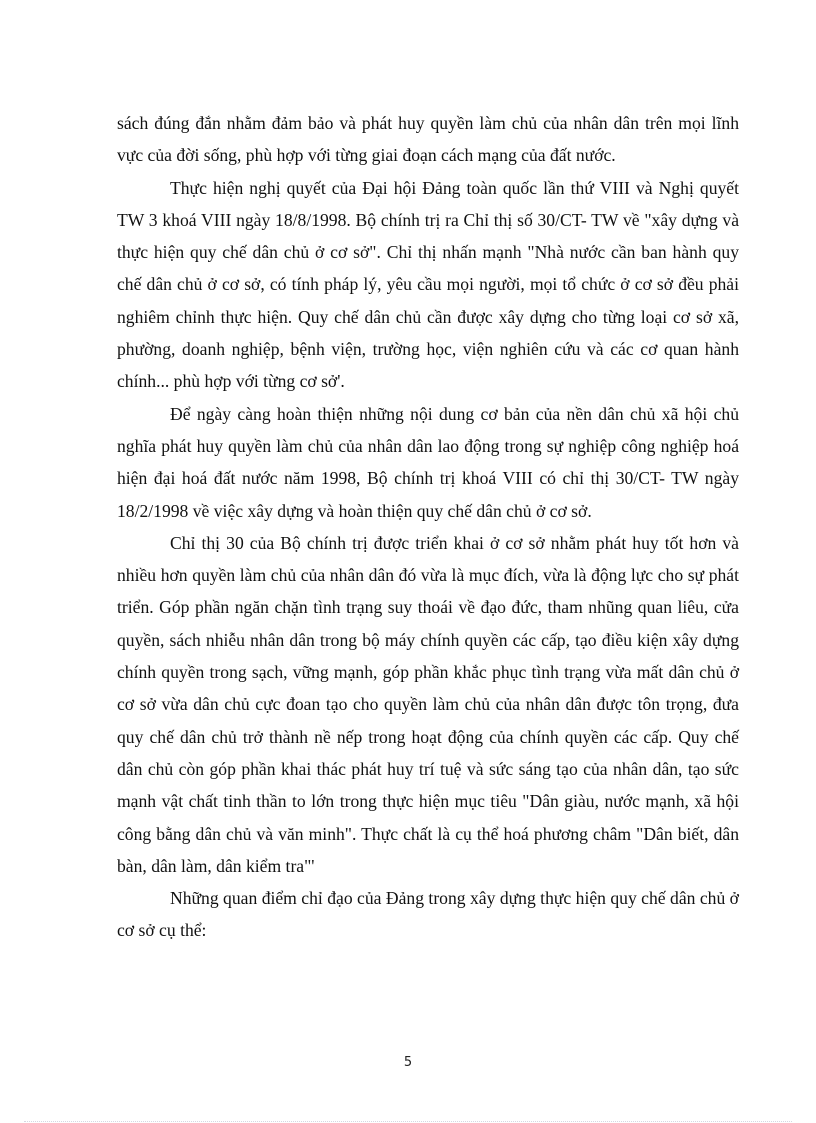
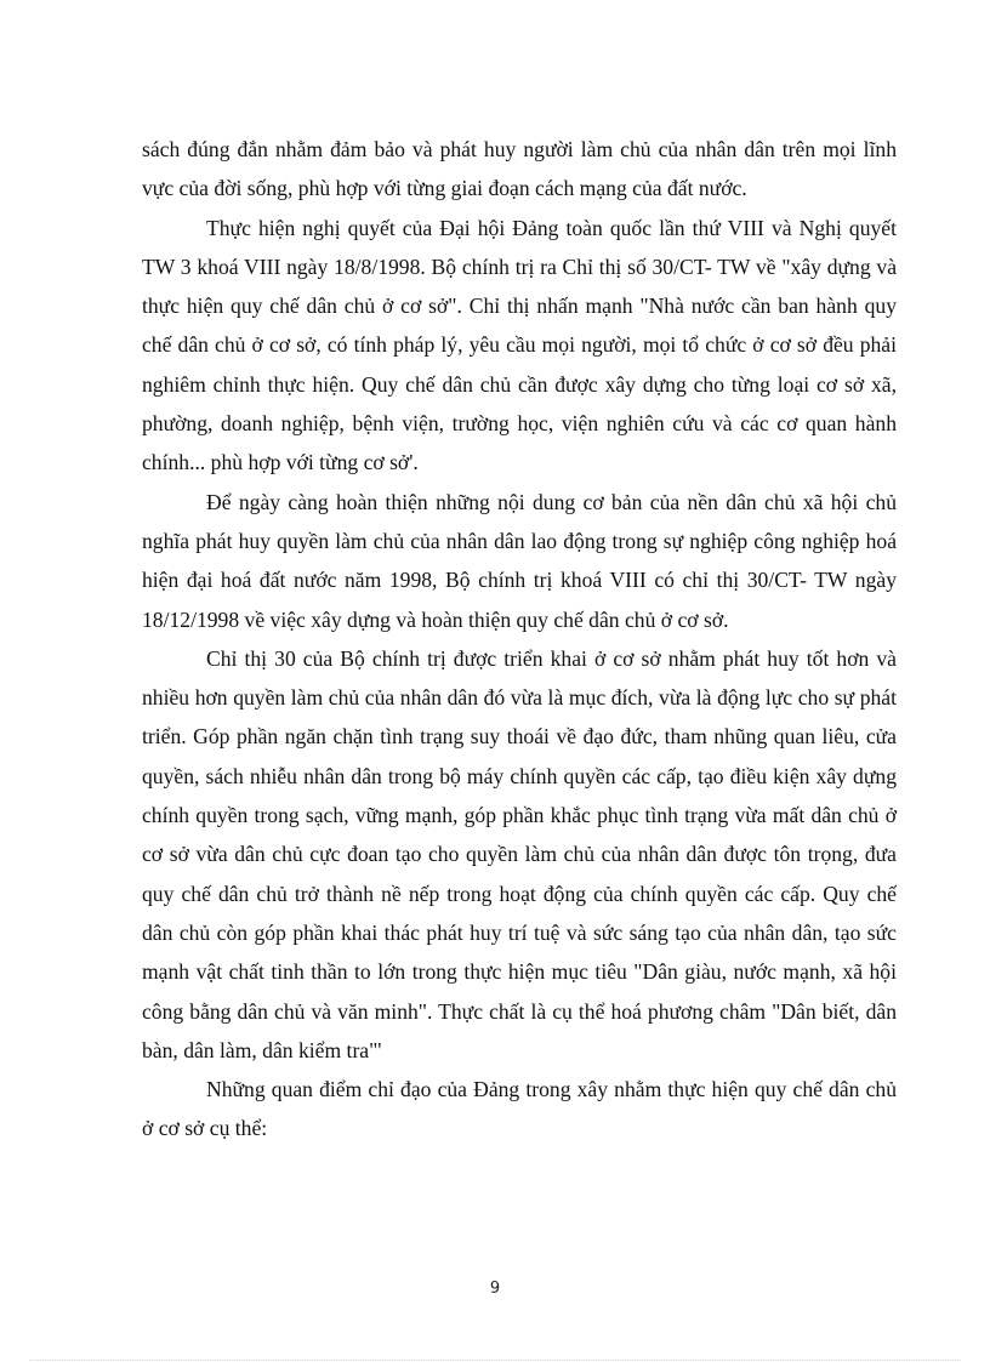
- sách đúng đắn nhằm đảm bảo và phát huy quyền làm chủ của nhân dân trên mọi lĩnh vực của đời sống, phù hợp với từng giai đoạn cách mạng của đất nước.
+ sách đúng đắn nhằm đảm bảo và phát huy người làm chủ của nhân dân trên mọi lĩnh vực của đời sống, phù hợp với từng giai đoạn cách mạng của đất nước.
  Thực hiện nghị quyết của Đại hội Đảng toàn quốc lần thứ VIII và Nghị quyết TW 3 khoá VIII ngày 18/8/1998. Bộ chính trị ra Chỉ thị số 30/CT- TW về "xây dựng và thực hiện quy chế dân chủ ở cơ sở". Chỉ thị nhấn mạnh "Nhà nước cần ban hành quy chế dân chủ ở cơ sở, có tính pháp lý, yêu cầu mọi người, mọi tổ chức ở cơ sở đều phải nghiêm chỉnh thực hiện. Quy chế dân chủ cần được xây dựng cho từng loại cơ sở xã, phường, doanh nghiệp, bệnh viện, trường học, viện nghiên cứu và các cơ quan hành chính... phù hợp với từng cơ sở'.
- Để ngày càng hoàn thiện những nội dung cơ bản của nền dân chủ xã hội chủ nghĩa phát huy quyền làm chủ của nhân dân lao động trong sự nghiệp công nghiệp hoá hiện đại hoá đất nước năm 1998, Bộ chính trị khoá VIII có chỉ thị 30/CT- TW ngày 18/2/1998 về việc xây dựng và hoàn thiện quy chế dân chủ ở cơ sở.
+ Để ngày càng hoàn thiện những nội dung cơ bản của nền dân chủ xã hội chủ nghĩa phát huy quyền làm chủ của nhân dân lao động trong sự nghiệp công nghiệp hoá hiện đại hoá đất nước năm 1998, Bộ chính trị khoá VIII có chỉ thị 30/CT- TW ngày 18/12/1998 về việc xây dựng và hoàn thiện quy chế dân chủ ở cơ sở.
  Chỉ thị 30 của Bộ chính trị được triển khai ở cơ sở nhằm phát huy tốt hơn và nhiều hơn quyền làm chủ của nhân dân đó vừa là mục đích, vừa là động lực cho sự phát triển. Góp phần ngăn chặn tình trạng suy thoái về đạo đức, tham nhũng quan liêu, cửa quyền, sách nhiễu nhân dân trong bộ máy chính quyền các cấp, tạo điều kiện xây dựng chính quyền trong sạch, vững mạnh, góp phần khắc phục tình trạng vừa mất dân chủ ở cơ sở vừa dân chủ cực đoan tạo cho quyền làm chủ của nhân dân được tôn trọng, đưa quy chế dân chủ trở thành nề nếp trong hoạt động của chính quyền các cấp. Quy chế dân chủ còn góp phần khai thác phát huy trí tuệ và sức sáng tạo của nhân dân, tạo sức mạnh vật chất tinh thần to lớn trong thực hiện mục tiêu "Dân giàu, nước mạnh, xã hội công bằng dân chủ và văn minh". Thực chất là cụ thể hoá phương châm "Dân biết, dân bàn, dân làm, dân kiểm tra"'
- Những quan điểm chỉ đạo của Đảng trong xây dựng thực hiện quy chế dân chủ ở cơ sở cụ thể:
+ Những quan điểm chỉ đạo của Đảng trong xây nhằm thực hiện quy chế dân chủ ở cơ sở cụ thể:
- 5
+ 9
